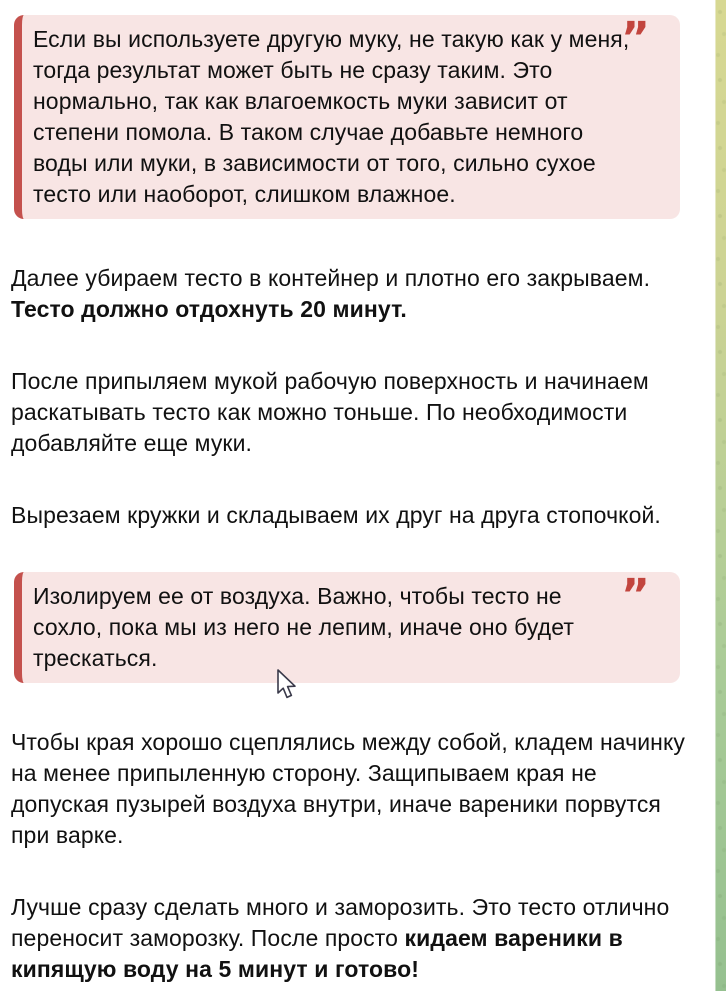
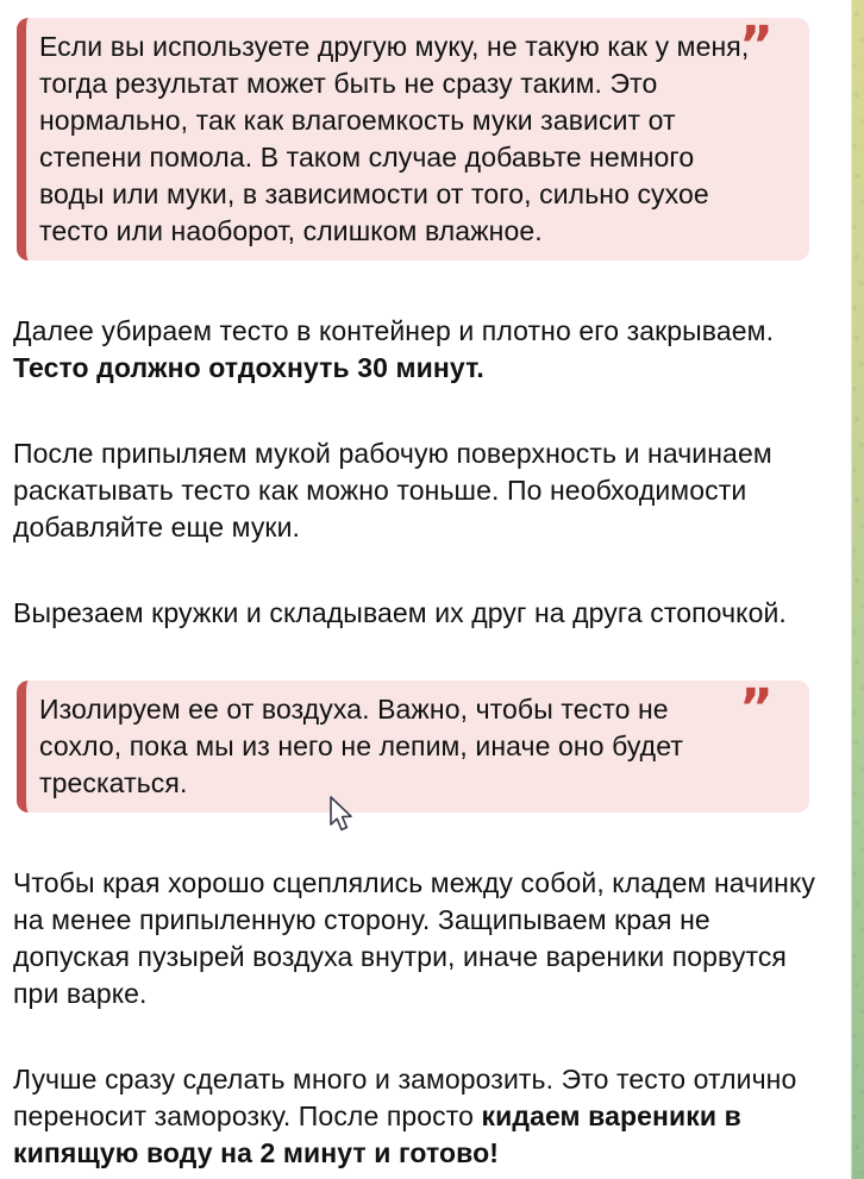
  ”
  Если вы используете другую муку, не такую как у меня, тогда результат может быть не сразу таким. Это нормально, так как влагоемкость муки зависит от степени помола. В таком случае добавьте немного воды или муки, в зависимости от того, сильно сухое тесто или наоборот, слишком влажное.
- Далее убираем тесто в контейнер и плотно его закрываем. Тесто должно отдохнуть 20 минут.
+ Далее убираем тесто в контейнер и плотно его закрываем. Тесто должно отдохнуть 30 минут.
  После припыляем мукой рабочую поверхность и начинаем раскатывать тесто как можно тоньше. По необходимости добавляйте еще муки.
  Вырезаем кружки и складываем их друг на друга стопочкой.
  ”
  Изолируем ее от воздуха. Важно, чтобы тесто не сохло, пока мы из него не лепим, иначе оно будет трескаться.
  Чтобы края хорошо сцеплялись между собой, кладем начинку на менее припыленную сторону. Защипываем края не допуская пузырей воздуха внутри, иначе вареники порвутся при варке.
- Лучше сразу сделать много и заморозить. Это тесто отлично переносит заморозку. После просто кидаем вареники в кипящую воду на 5 минут и готово!
+ Лучше сразу сделать много и заморозить. Это тесто отлично переносит заморозку. После просто кидаем вареники в кипящую воду на 2 минут и готово!
